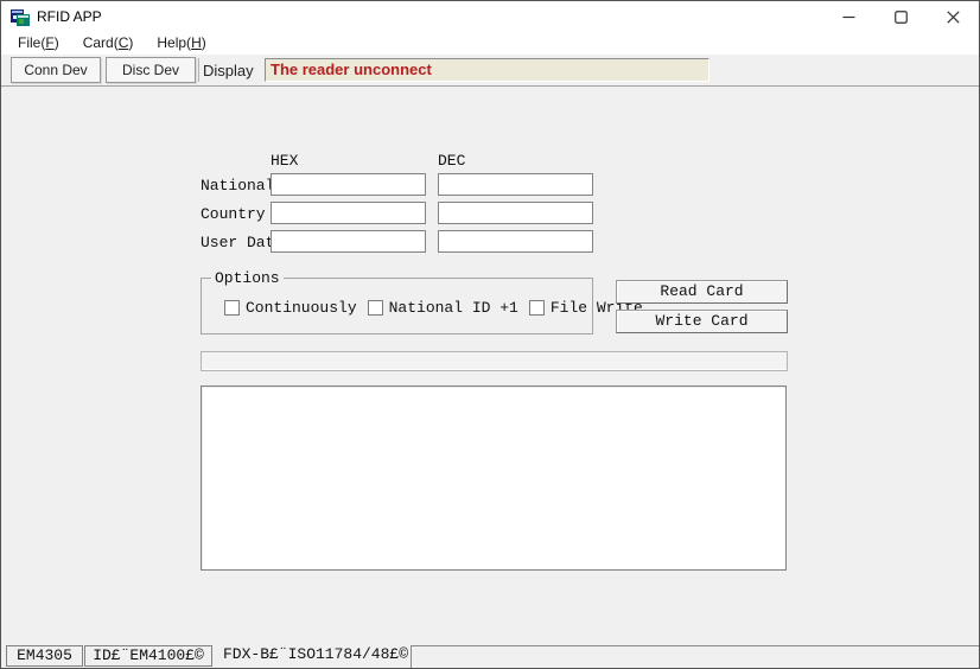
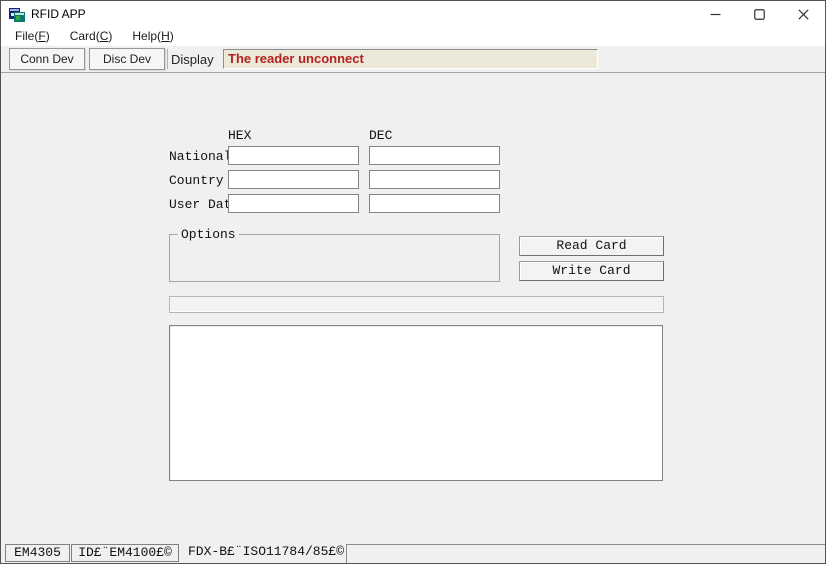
  RFID APP
  File(F)
  Card(C)
  Help(H)
  Conn Dev
  Disc Dev
  Display
  The reader unconnect
  HEX
  DEC
  Nationa
  Country
  User Da
  Options
- Continuously
- National ID +1
- File Write
  Read Card
  Write Card
  EM4305
  ID£¨EM4100£©
- FDX-B£¨ISO11784/48£©
+ FDX-B£¨ISO11784/85£©
